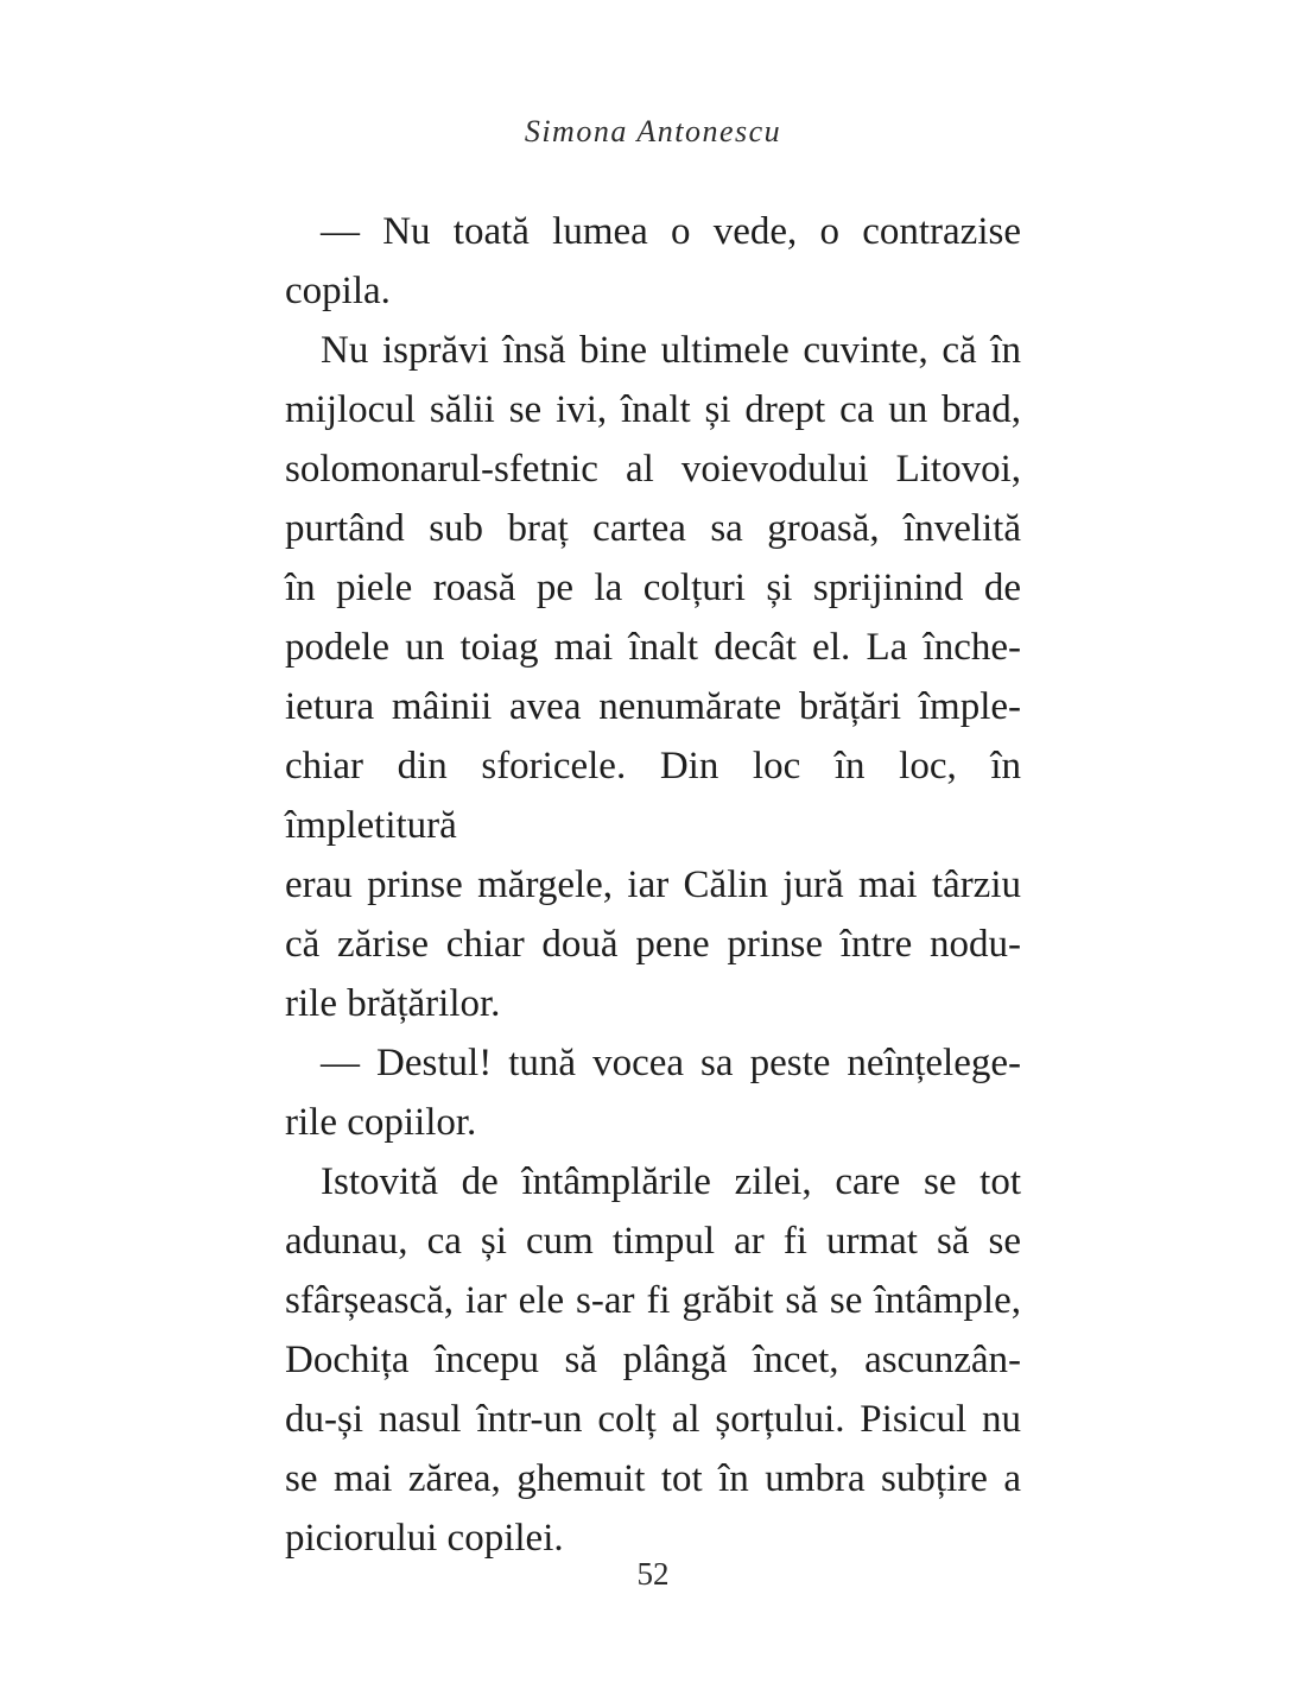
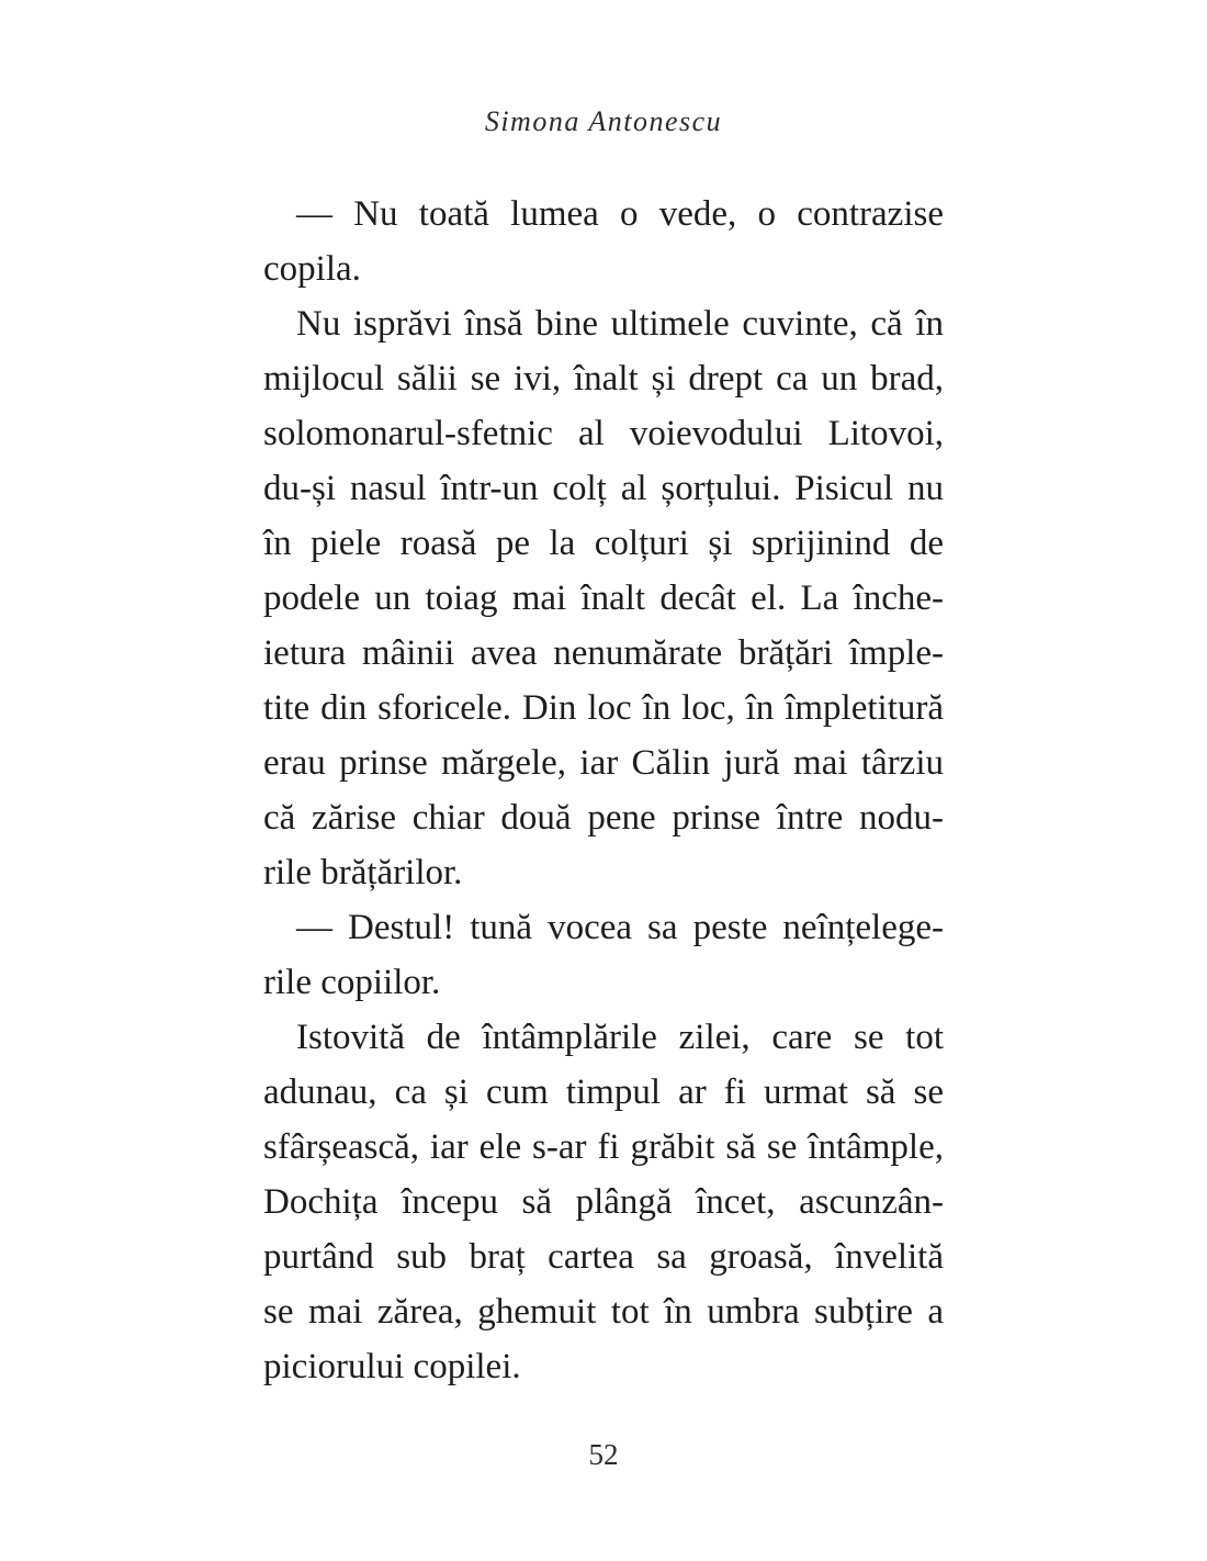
  Simona Antonescu
  — Nu toată lumea o vede, o contrazise
  copila.
  Nu isprăvi însă bine ultimele cuvinte, că în
  mijlocul sălii se ivi, înalt și drept ca un brad,
  solomonarul-sfetnic al voievodului Litovoi,
- purtând sub braț cartea sa groasă, învelită
+ du-și nasul într-un colț al șorțului. Pisicul nu
  în piele roasă pe la colțuri și sprijinind de
  podele un toiag mai înalt decât el. La înche-
  ietura mâinii avea nenumărate brățări împle-
- chiar din sforicele. Din loc în loc, în împletitură
+ tite din sforicele. Din loc în loc, în împletitură
  erau prinse mărgele, iar Călin jură mai târziu
  că zărise chiar două pene prinse între nodu-
  rile brățărilor.
  — Destul! tună vocea sa peste neînțelege-
  rile copiilor.
  Istovită de întâmplările zilei, care se tot
  adunau, ca și cum timpul ar fi urmat să se
  sfârșească, iar ele s-ar fi grăbit să se întâmple,
  Dochița începu să plângă încet, ascunzân-
- du-și nasul într-un colț al șorțului. Pisicul nu
+ purtând sub braț cartea sa groasă, învelită
  se mai zărea, ghemuit tot în umbra subțire a
  piciorului copilei.
  52
